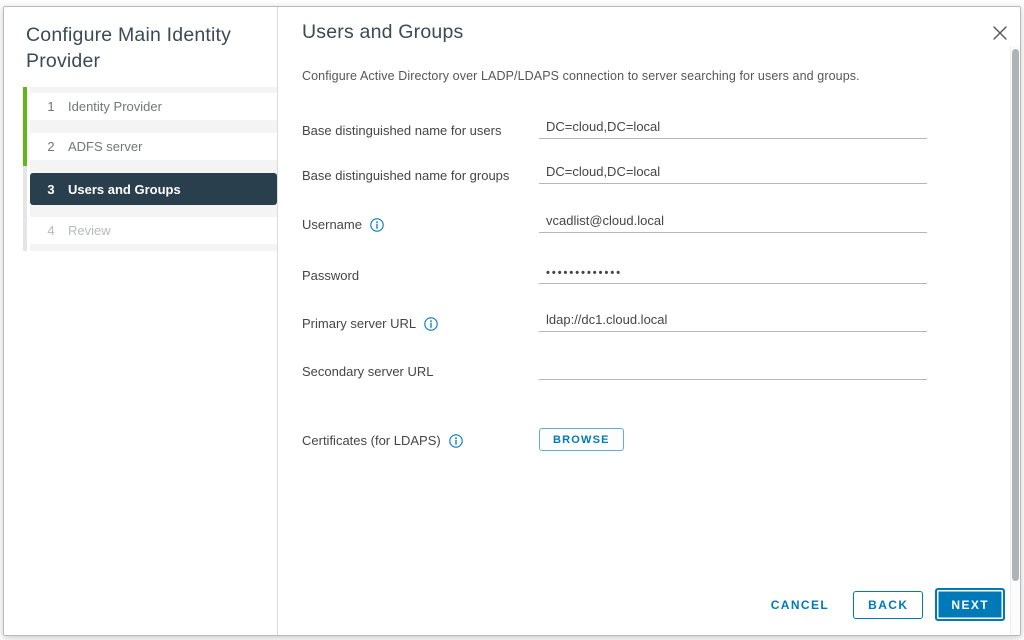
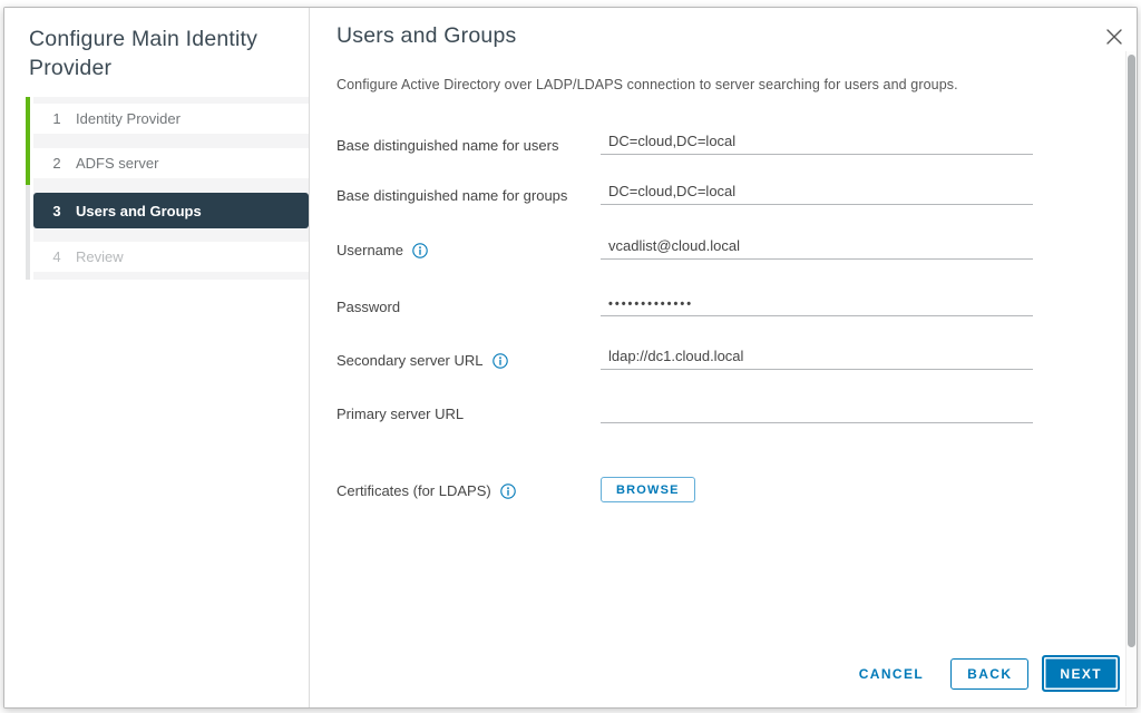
  Configure Main Identity Provider
  1
  Identity Provider
  2
  ADFS server
  3
  Users and Groups
  4
  Review
  Users and Groups
  Configure Active Directory over LADP/LDAPS connection to server searching for users and groups.
  Base distinguished name for users
  DC=cloud,DC=local
  Base distinguished name for groups
  DC=cloud,DC=local
  Username
  vcadlist@cloud.local
  Password
  •••••••••••••
- Primary server URL
+ Secondary server URL
  ldap://dc1.cloud.local
- Secondary server URL
+ Primary server URL
  Certificates (for LDAPS)
  BROWSE
  CANCEL
  BACK
  NEXT
